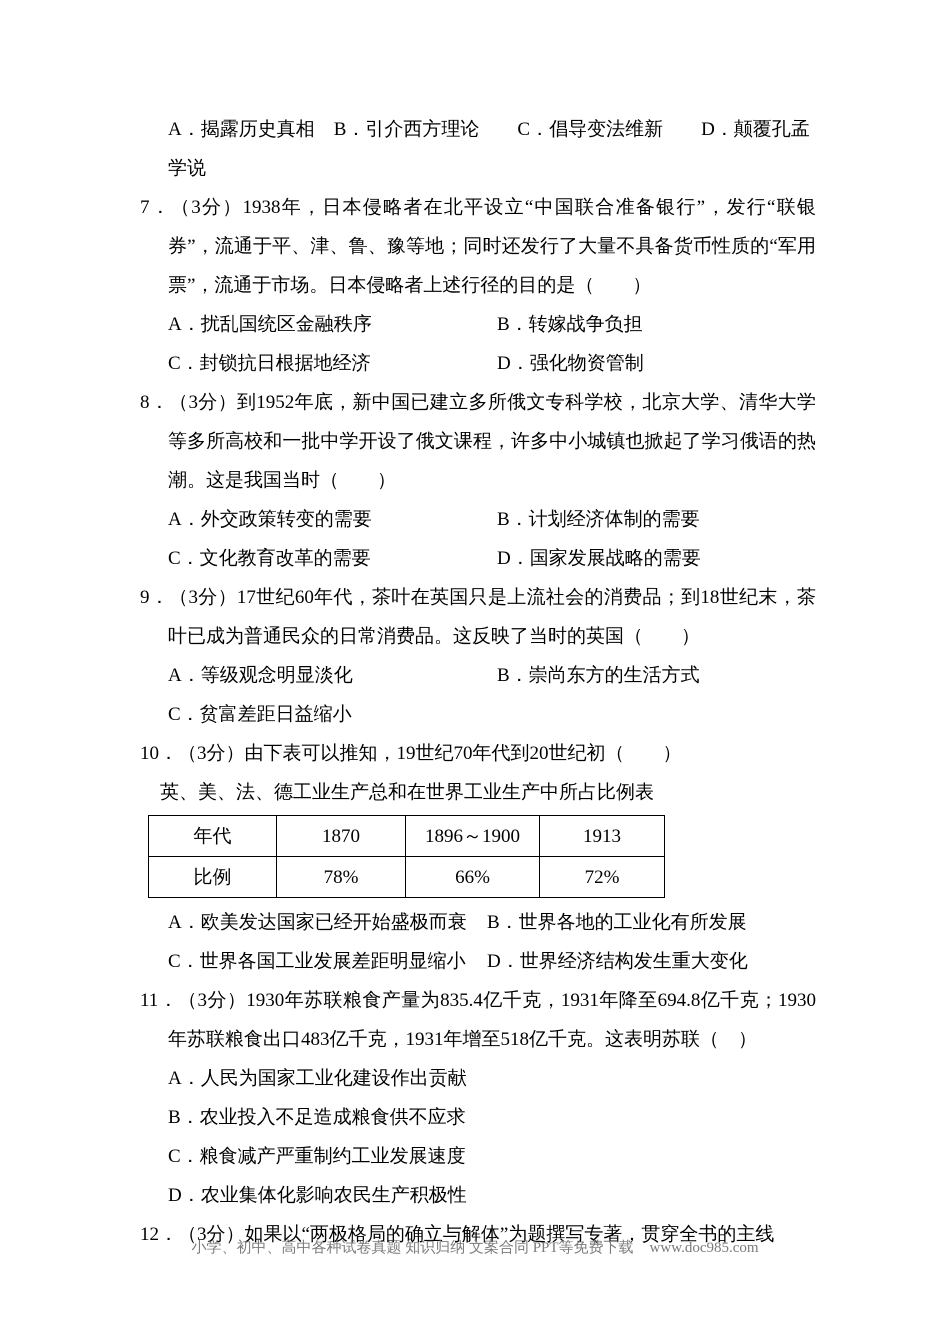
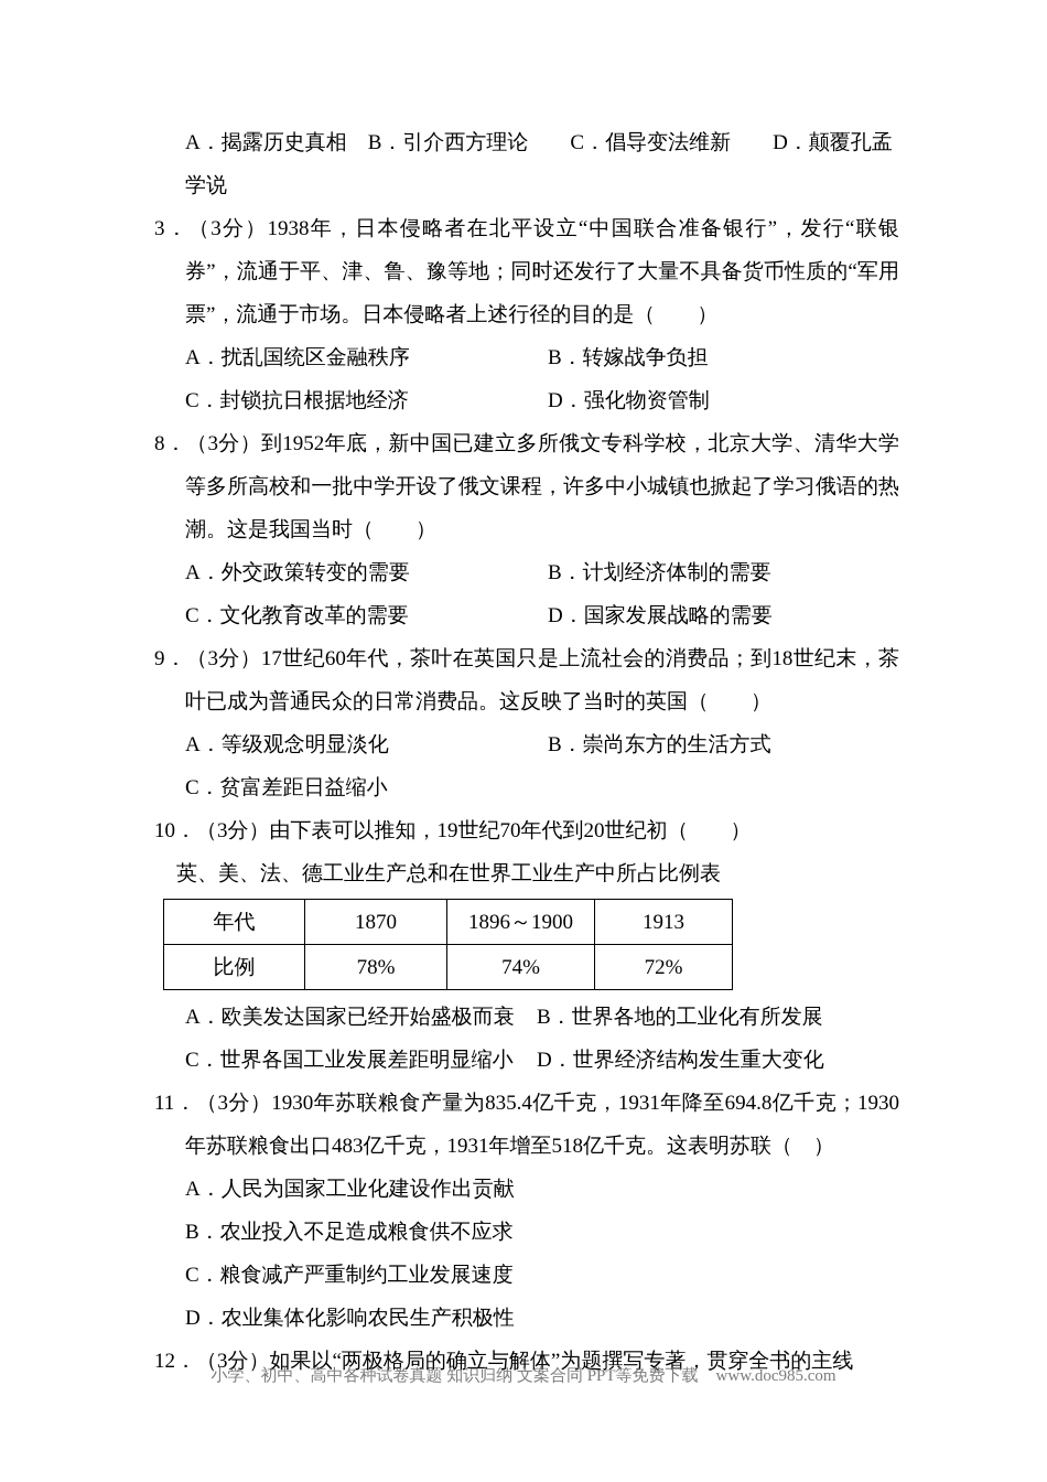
  A．揭露历史真相 B．引介西方理论 C．倡导变法维新 D．颠覆孔孟学说
- 7．（3分）1938年，日本侵略者在北平设立“中国联合准备银行”，发行“联银券”，流通于平、津、鲁、豫等地；同时还发行了大量不具备货币性质的“军用票”，流通于市场。日本侵略者上述行径的目的是（ ）
+ 3．（3分）1938年，日本侵略者在北平设立“中国联合准备银行”，发行“联银券”，流通于平、津、鲁、豫等地；同时还发行了大量不具备货币性质的“军用票”，流通于市场。日本侵略者上述行径的目的是（ ）
  A．扰乱国统区金融秩序
  B．转嫁战争负担
  C．封锁抗日根据地经济
  D．强化物资管制
  8．（3分）到1952年底，新中国已建立多所俄文专科学校，北京大学、清华大学等多所高校和一批中学开设了俄文课程，许多中小城镇也掀起了学习俄语的热潮。这是我国当时（ ）
  A．外交政策转变的需要
  B．计划经济体制的需要
  C．文化教育改革的需要
  D．国家发展战略的需要
  9．（3分）17世纪60年代，茶叶在英国只是上流社会的消费品；到18世纪末，茶叶已成为普通民众的日常消费品。这反映了当时的英国（ ）
  A．等级观念明显淡化
  B．崇尚东方的生活方式
  C．贫富差距日益缩小
  10．（3分）由下表可以推知，19世纪70年代到20世纪初（ ）
  英、美、法、德工业生产总和在世界工业生产中所占比例表
  年代	1870	1896～1900	1913
- 比例	78%	66%	72%
+ 比例	78%	74%	72%
  A．欧美发达国家已经开始盛极而衰
  B．世界各地的工业化有所发展
  C．世界各国工业发展差距明显缩小
  D．世界经济结构发生重大变化
  11．（3分）1930年苏联粮食产量为835.4亿千克，1931年降至694.8亿千克；1930年苏联粮食出口483亿千克，1931年增至518亿千克。这表明苏联（ ）
  A．人民为国家工业化建设作出贡献
  B．农业投入不足造成粮食供不应求
  C．粮食减产严重制约工业发展速度
  D．农业集体化影响农民生产积极性
  12．（3分）如果以“两极格局的确立与解体”为题撰写专著，贯穿全书的主线
  小学、初中、高中各种试卷真题 知识归纳 文案合同 PPT等免费下载 www.doc985.com
